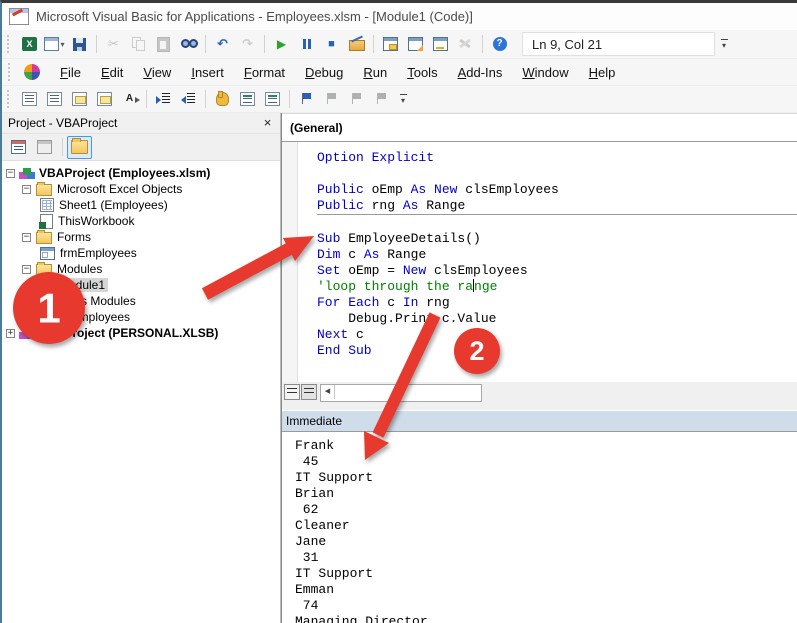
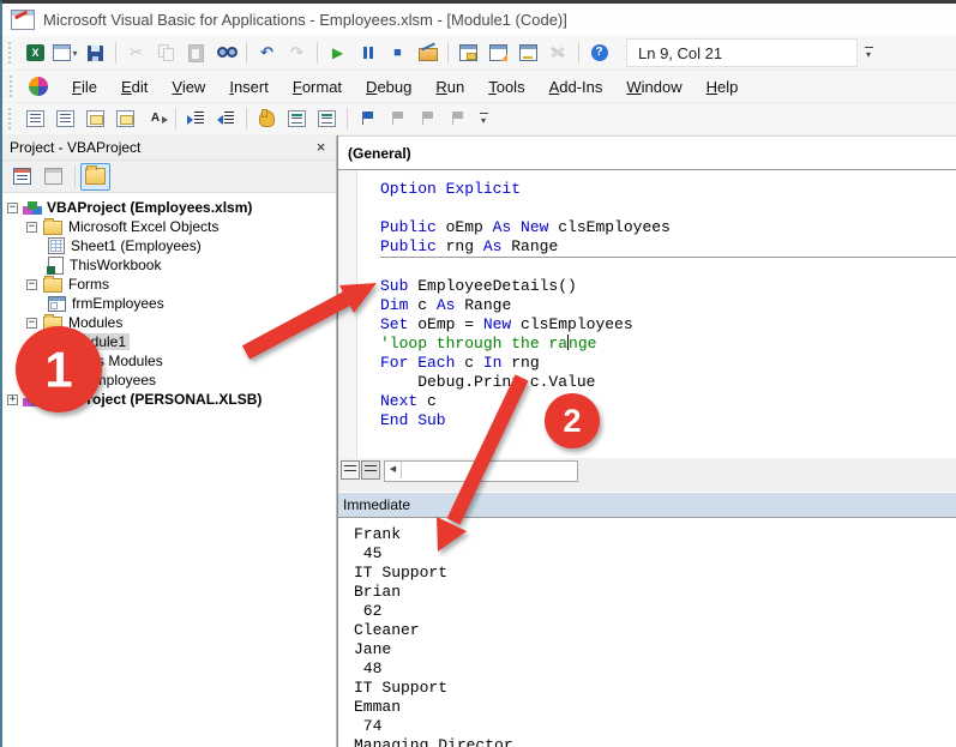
  Microsoft Visual Basic for Applications - Employees.xlsm - [Module1 (Code)]
  X
  ▾
  ✂
  ↶
  ↷
  ▶
  ■
  ?
  Ln 9, Col 21
  ▾
  File
  Edit
  View
  Insert
  Format
  Debug
  Run
  Tools
  Add-Ins
  Window
  Help
  A
  ▾
  Project - VBAProject
  ×
  −
  VBAProject (Employees.xlsm)
  −
  Microsoft Excel Objects
  Sheet1 (Employees)
  ThisWorkbook
  −
  Forms
  frmEmployees
  −
  Modules
  dule1
  +
  oject (PERSONAL.XLSB)
  (General)
  Option Explicit
  Public oEmp As New clsEmployees
  Public rng As Range
  Sub EmployeeDetails()
  Dim c As Range
  Set oEmp = New clsEmployees
  'loop through the range
  For Each c In rng
  Debug.Prin c.Value
  Next c
  End Sub
  Immediate
  Frank
  45
  IT Support
  Brian
  62
  Cleaner
  Jane
- 31
+ 48
  IT Support
  Emman
  74
  Managing Director
  1
  2
